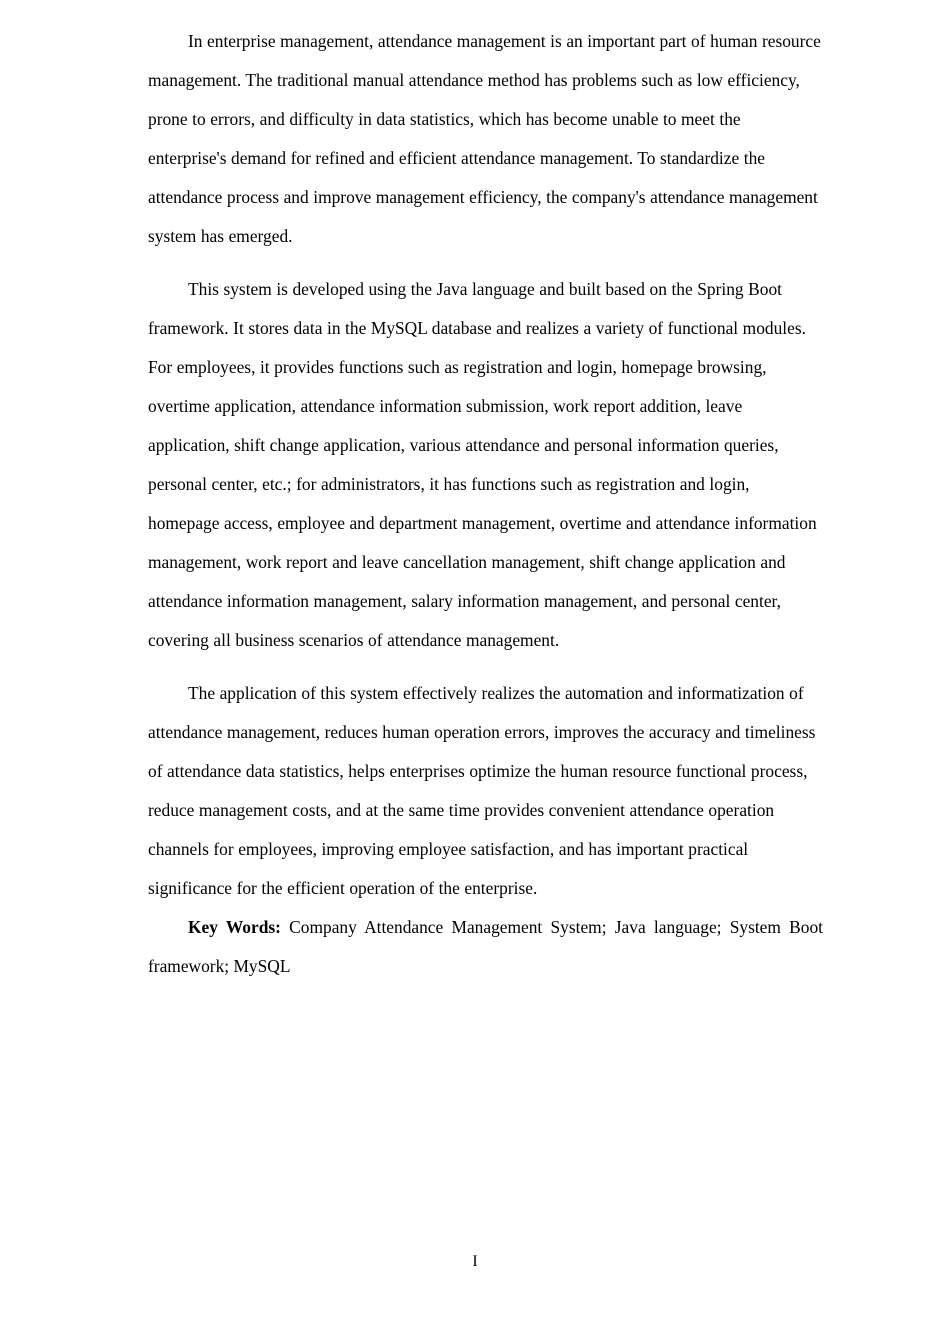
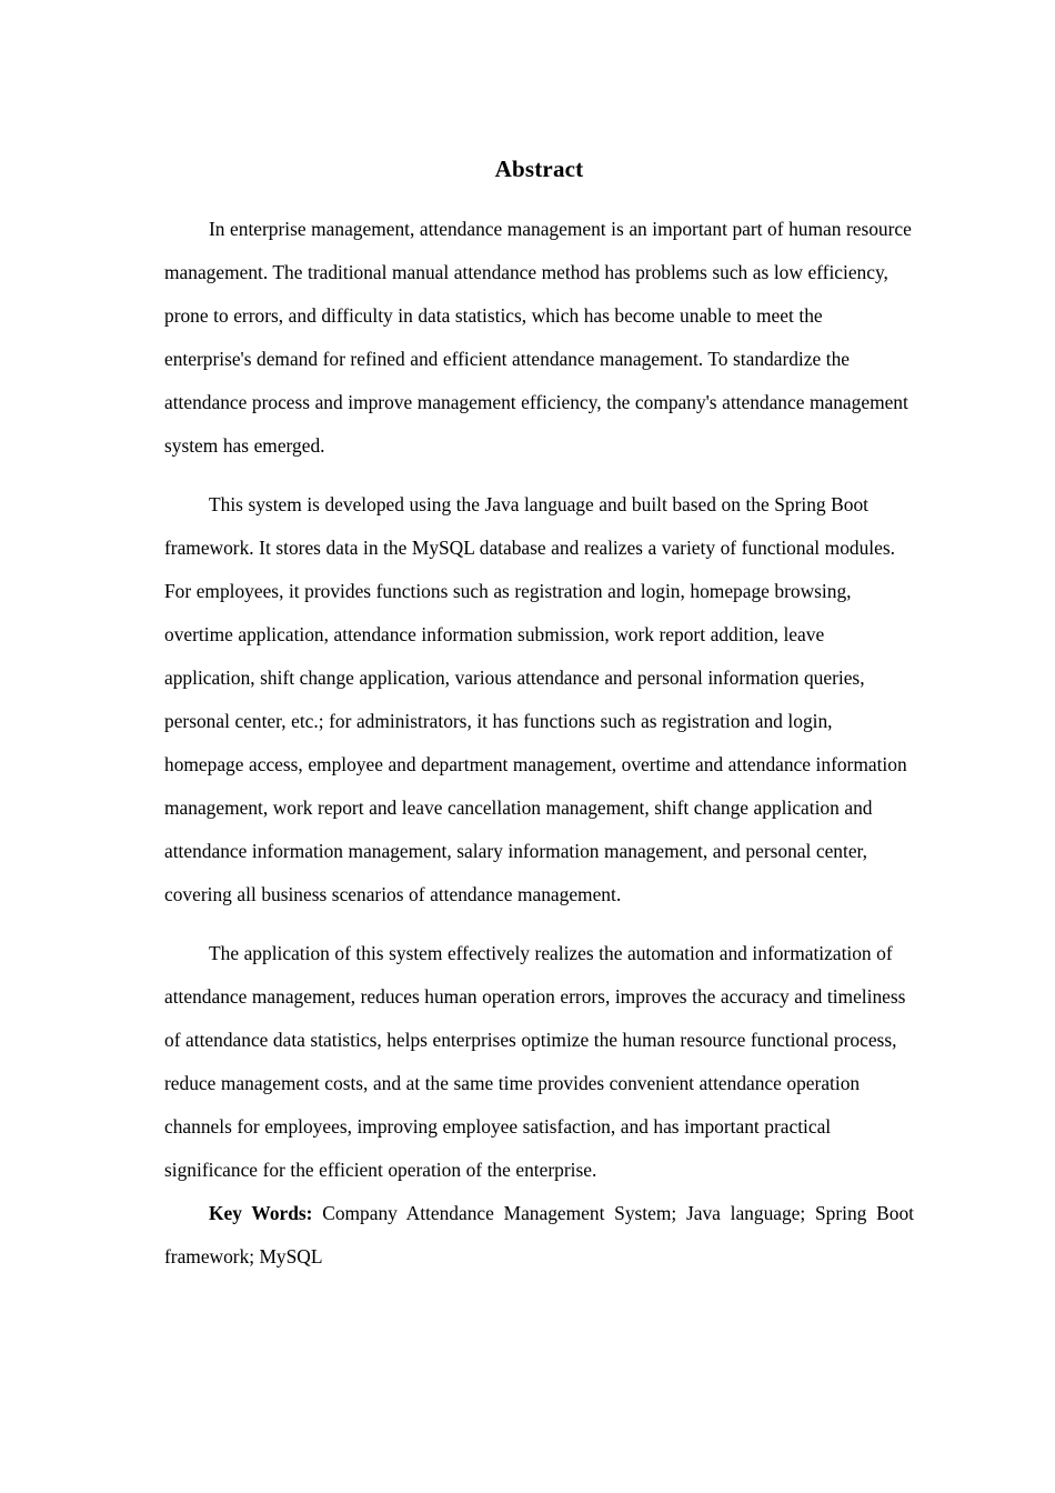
+ Abstract
  In enterprise management, attendance management is an important part of human resource management. The traditional manual attendance method has problems such as low efficiency, prone to errors, and difficulty in data statistics, which has become unable to meet the enterprise's demand for refined and efficient attendance management. To standardize the attendance process and improve management efficiency, the company's attendance management system has emerged.
  This system is developed using the Java language and built based on the Spring Boot framework. It stores data in the MySQL database and realizes a variety of functional modules. For employees, it provides functions such as registration and login, homepage browsing, overtime application, attendance information submission, work report addition, leave application, shift change application, various attendance and personal information queries, personal center, etc.; for administrators, it has functions such as registration and login, homepage access, employee and department management, overtime and attendance information management, work report and leave cancellation management, shift change application and attendance information management, salary information management, and personal center, covering all business scenarios of attendance management.
  The application of this system effectively realizes the automation and informatization of attendance management, reduces human operation errors, improves the accuracy and timeliness of attendance data statistics, helps enterprises optimize the human resource functional process, reduce management costs, and at the same time provides convenient attendance operation channels for employees, improving employee satisfaction, and has important practical significance for the efficient operation of the enterprise.
- Key Words: Company Attendance Management System; Java language; System Boot framework; MySQL
+ Key Words: Company Attendance Management System; Java language; Spring Boot framework; MySQL
- I
